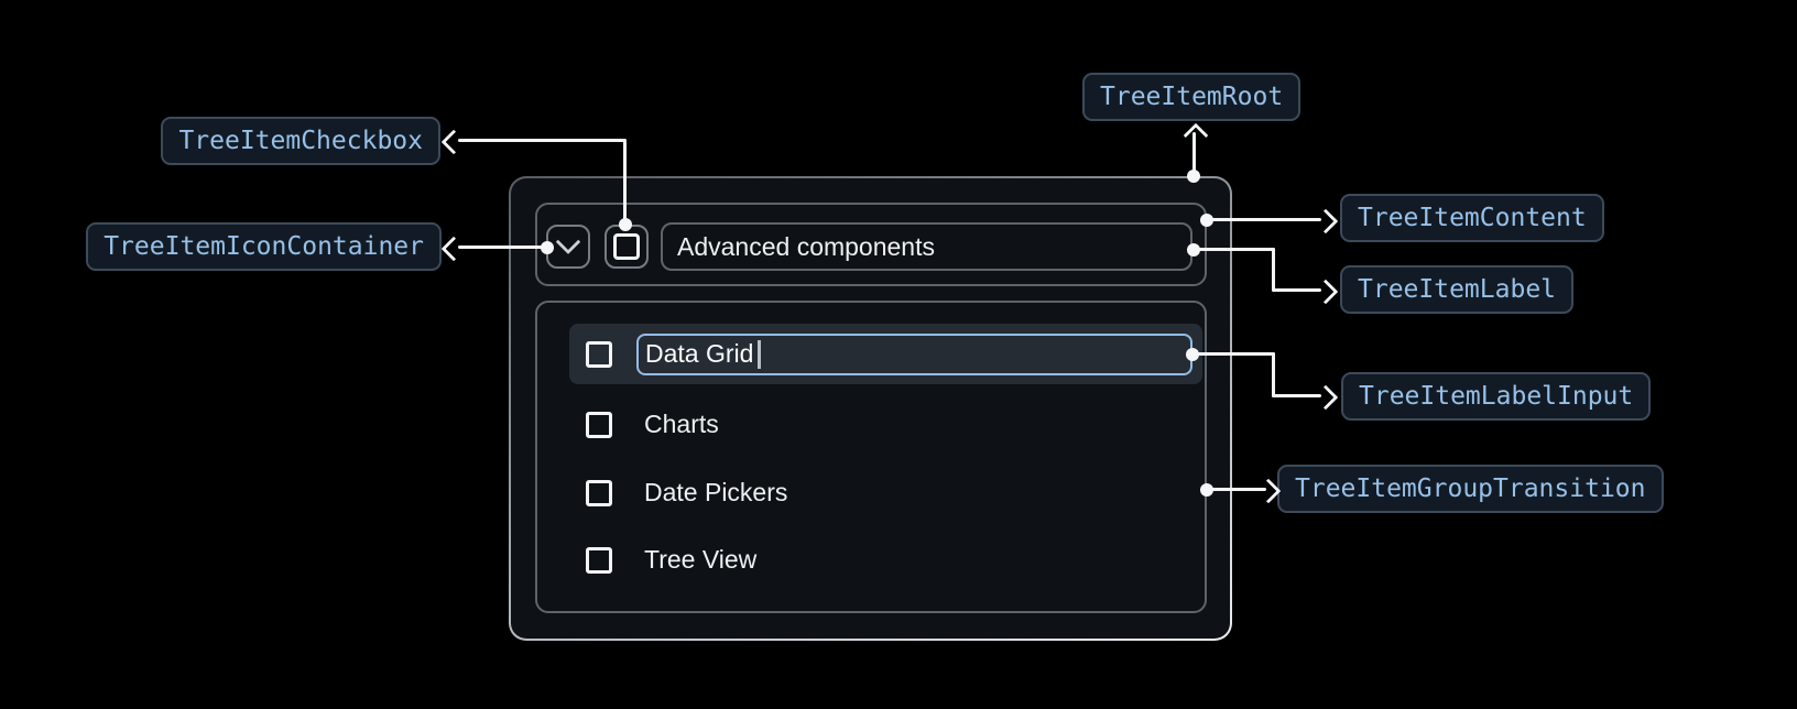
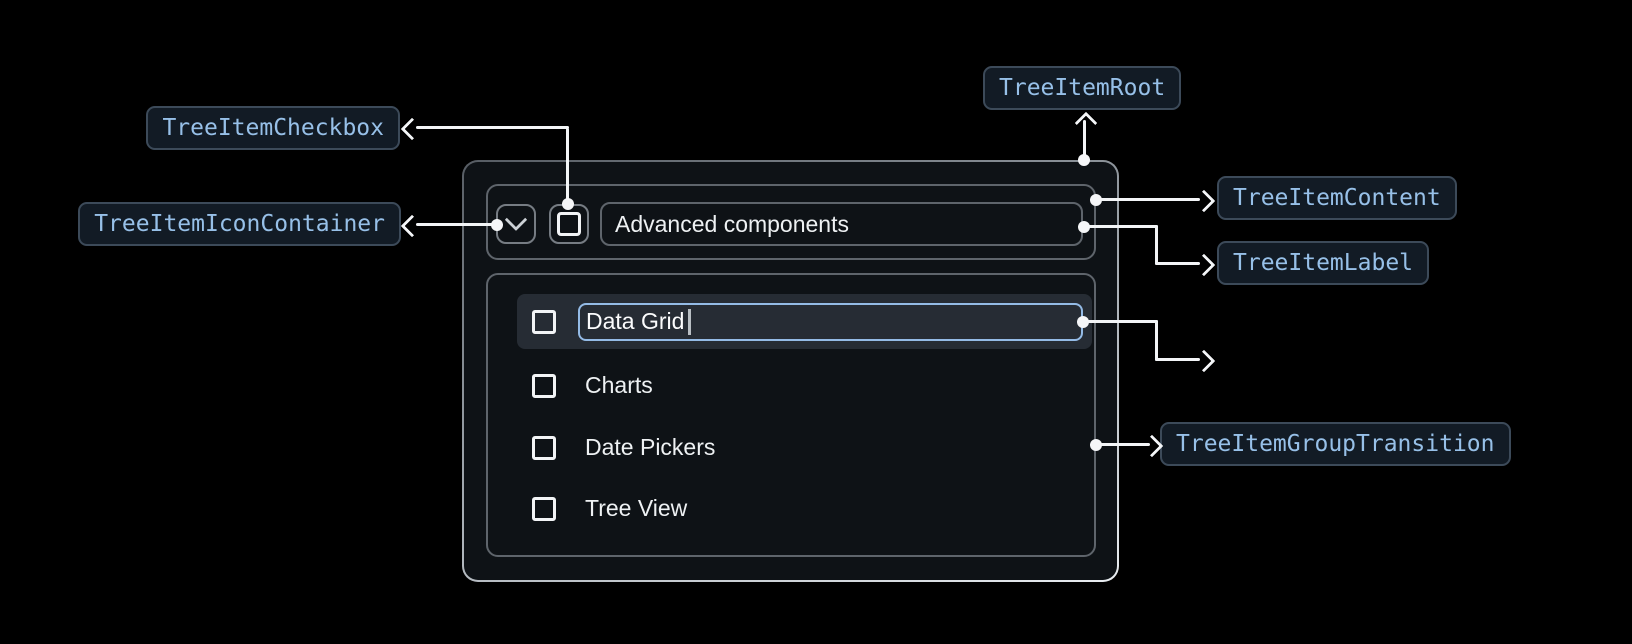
  Advanced components
  Data Grid
  Charts
  Date Pickers
  Tree View
  TreeItemRoot
  TreeItemCheckbox
  TreeItemIconContainer
  TreeItemContent
  TreeItemLabel
- TreeItemLabelInput
  TreeItemGroupTransition
